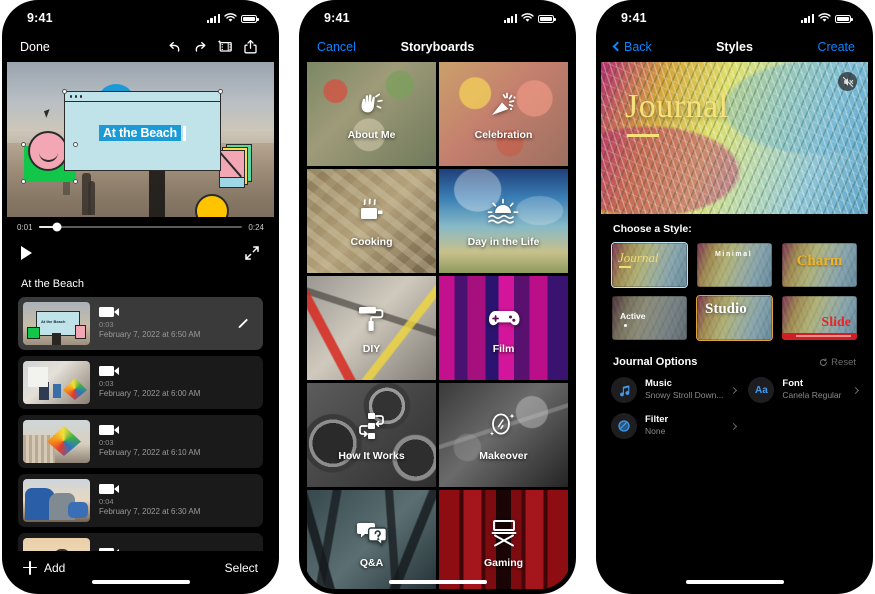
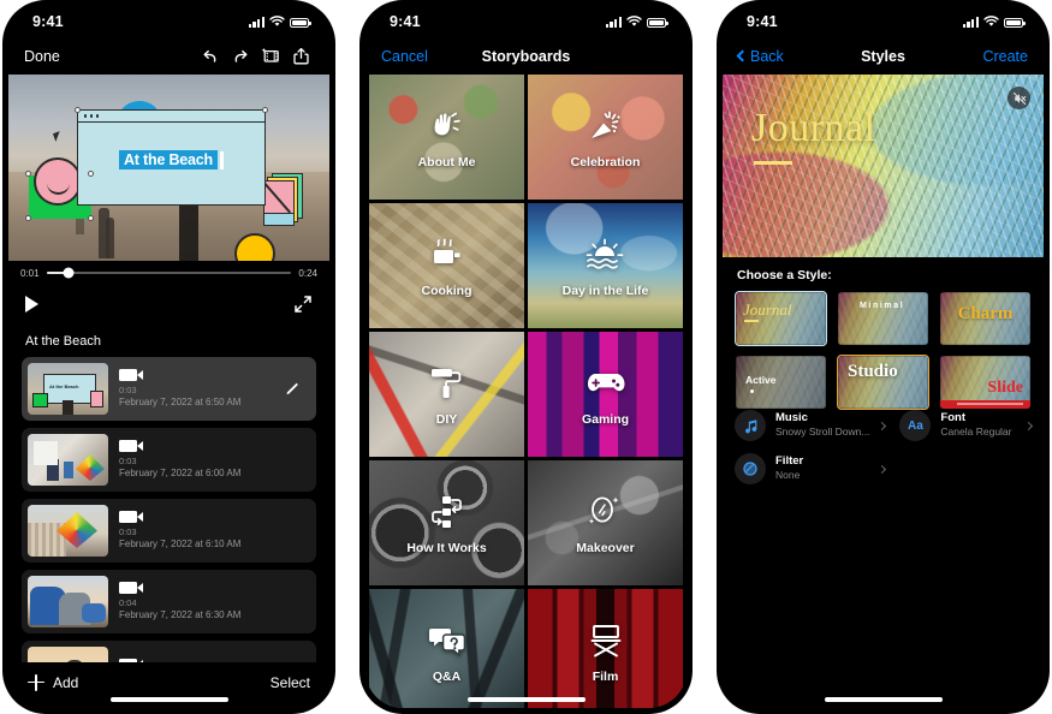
  9:41
  Done
  At the Beach
  0:01
  0:24
  At the Beach
  0:03
  February 7, 2022 at 6:50 AM
  0:03
  February 7, 2022 at 6:00 AM
  0:03
  February 7, 2022 at 6:10 AM
  0:04
  February 7, 2022 at 6:30 AM
  Add
  Select
  9:41
  Cancel
  Storyboards
  About Me
  Celebration
  Cooking
  Day in the Life
  DIY
- Film
+ Gaming
  How It Works
  Makeover
  Q&A
- Gaming
+ Film
  9:41
  Back
  Styles
  Create
  Journal
  Choose a Style:
  Journal
  Charm
  Active
  Studio
  Slide
- Journal Options
- Reset
  Music
  Snowy Stroll Down...
  Aa
  Font
  Canela Regular
  Filter
  None
